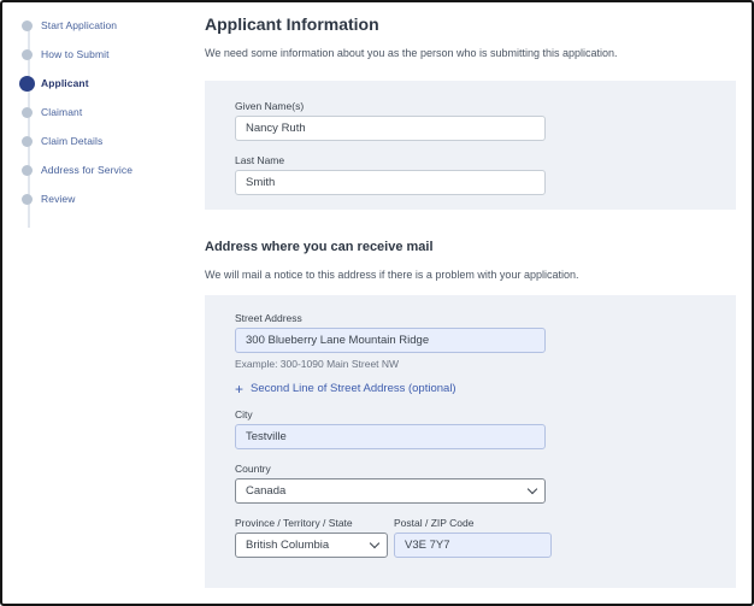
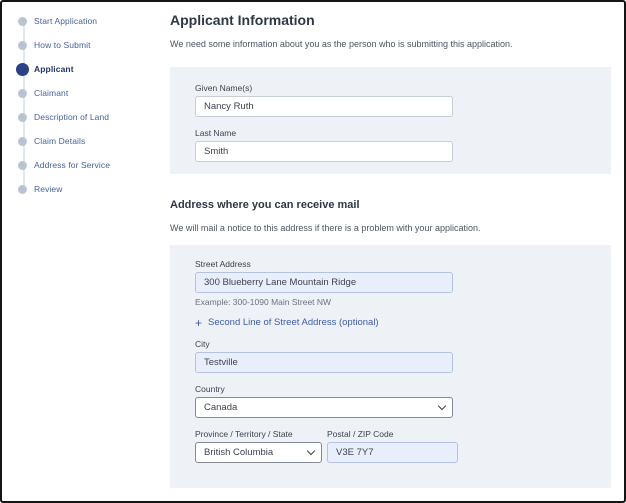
  Start Application
  How to Submit
  Applicant
  Claimant
+ Description of Land
  Claim Details
  Address for Service
  Review
  Applicant Information
  We need some information about you as the person who is submitting this application.
  Given Name(s)
  Nancy Ruth
  Last Name
  Smith
  Address where you can receive mail
  We will mail a notice to this address if there is a problem with your application.
  Street Address
  300 Blueberry Lane Mountain Ridge
  Example: 300-1090 Main Street NW
  +
  Second Line of Street Address (optional)
  City
  Testville
  Country
  Canada
  Province / Territory / State
  British Columbia
  Postal / ZIP Code
  V3E 7Y7
